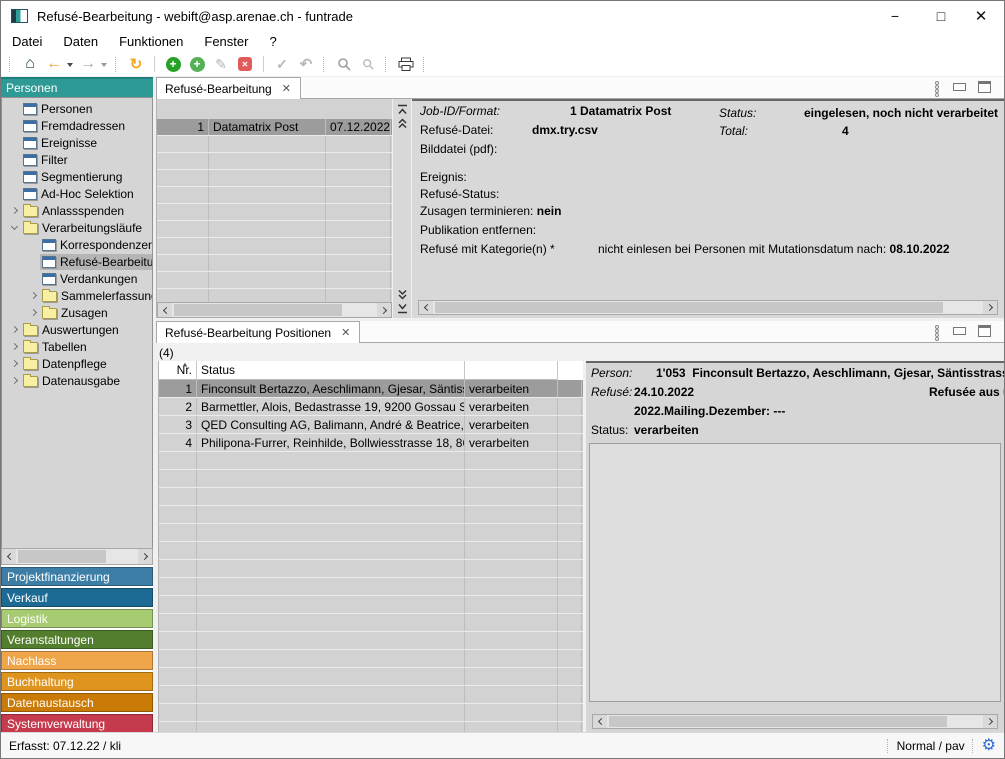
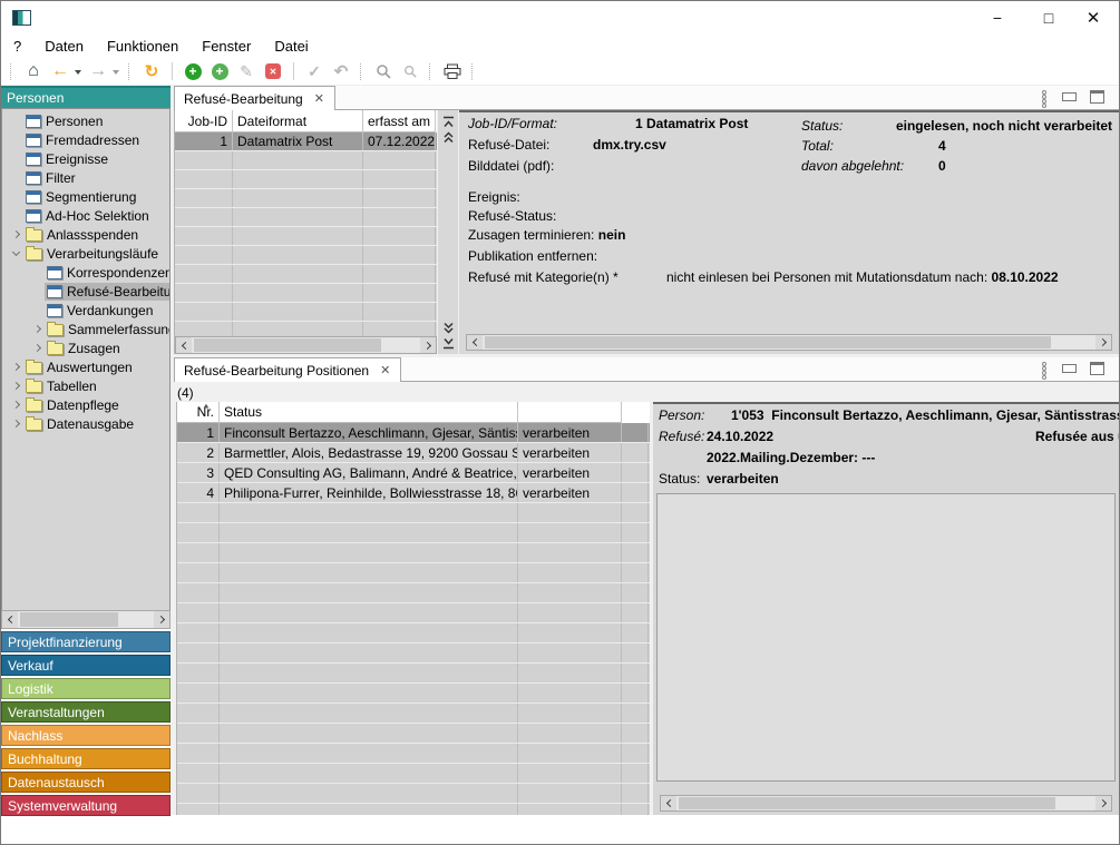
- Refusé-Bearbeitung - webift@asp.arenae.ch - funtrade
  −
  □
  ✕
- Datei
+ ?
  Daten
  Funktionen
  Fenster
- ?
+ Datei
  ⌂
  ←
  →
  ↻
  +
  +
  ✎
  ✕
  ✓
  ↶
  Personen
  Personen
  Fremdadressen
  Ereignisse
  Filter
  Segmentierung
  Ad-Hoc Selektion
  Anlassspenden
  Verarbeitungsläufe
  Korrespondenzen
  Refusé-Bearbeitu
  Verdankungen
  Sammelerfassun
  Zusagen
  Auswertungen
  Tabellen
  Datenpflege
  Datenausgabe
  Projektfinanzierung
  Verkauf
  Logistik
  Veranstaltungen
  Nachlass
  Buchhaltung
  Datenaustausch
  Systemverwaltung
  Refusé-Bearbeitung
  ✕
+ Job-ID
+ Dateiformat
+ erfasst am
  1
  Datamatrix Post
  07.12.2022
  Job-ID/Format:
  1 Datamatrix Post
  Refusé-Datei:
  dmx.try.csv
  Bilddatei (pdf):
  Ereignis:
  Refusé-Status:
  Zusagen terminieren: nein
  Publikation entfernen:
  Refusé mit Kategorie(n) *
  nicht einlesen bei Personen mit Mutationsdatum nach: 08.10.2022
  Status:
  eingelesen, noch nicht verarbeitet
  Total:
  4
+ davon abgelehnt:
+ 0
  Refusé-Bearbeitung Positionen
  ✕
  (4)
  Nr.
  Status
  1
  Finconsult Bertazzo, Aeschlimann, Gjesar, Säntis
  verarbeiten
  2
  Barmettler, Alois, Bedastrasse 19, 9200 Gossau S
  verarbeiten
  3
  QED Consulting AG, Balimann, André & Beatrice,
  verarbeiten
  4
  Philipona-Furrer, Reinhilde, Bollwiesstrasse 18, 8
  verarbeiten
  Person:
  1'053 Finconsult Bertazzo, Aeschlimann, Gjesar, Säntisstras
  Refusé:
  24.10.2022
  Refusée aus
  2022.Mailing.Dezember: ---
  Status:
  verarbeiten
- Erfasst: 07.12.22 / kli
- Normal / pav
- ⚙
